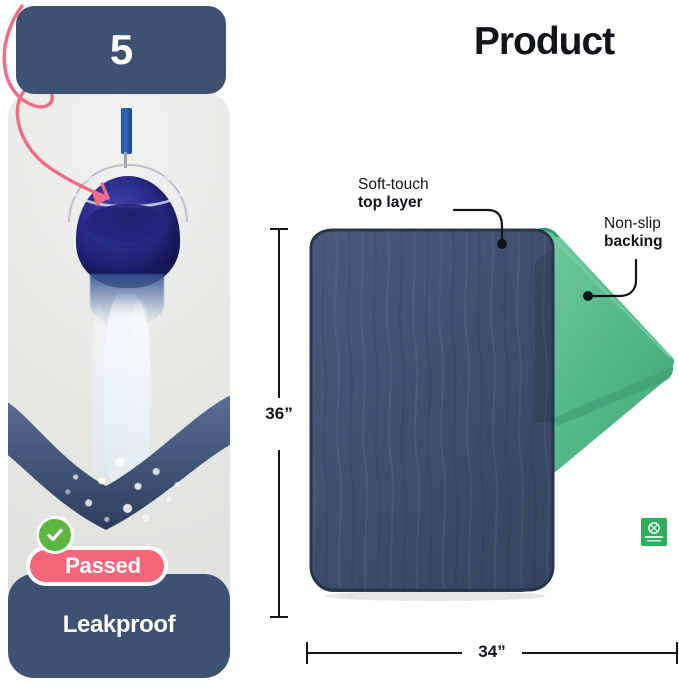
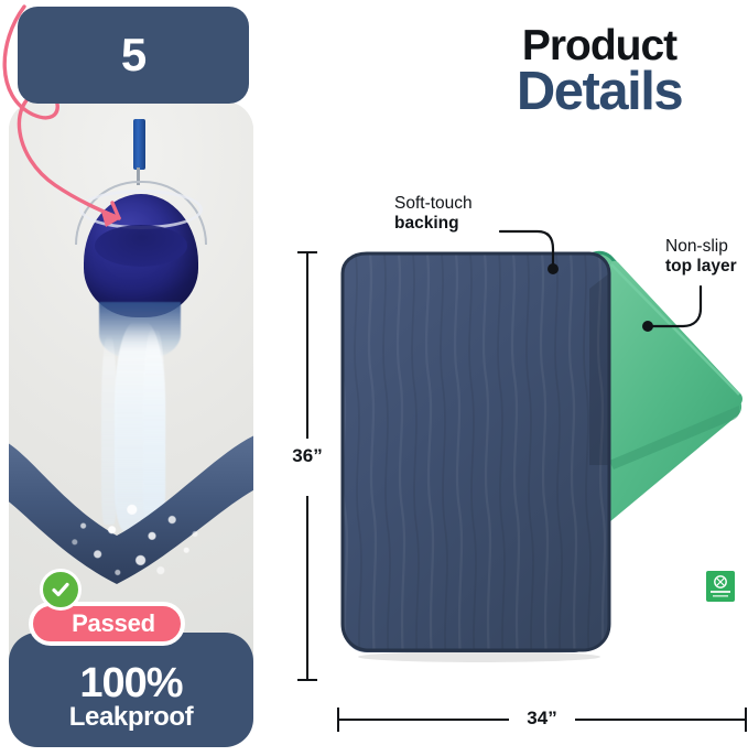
  5
  Passed
+ 100%
  Leakproof
  Product
+ Details
  Soft-touch
- top layer
+ backing
  Non-slip
- backing
+ top layer
  36”
  34”
